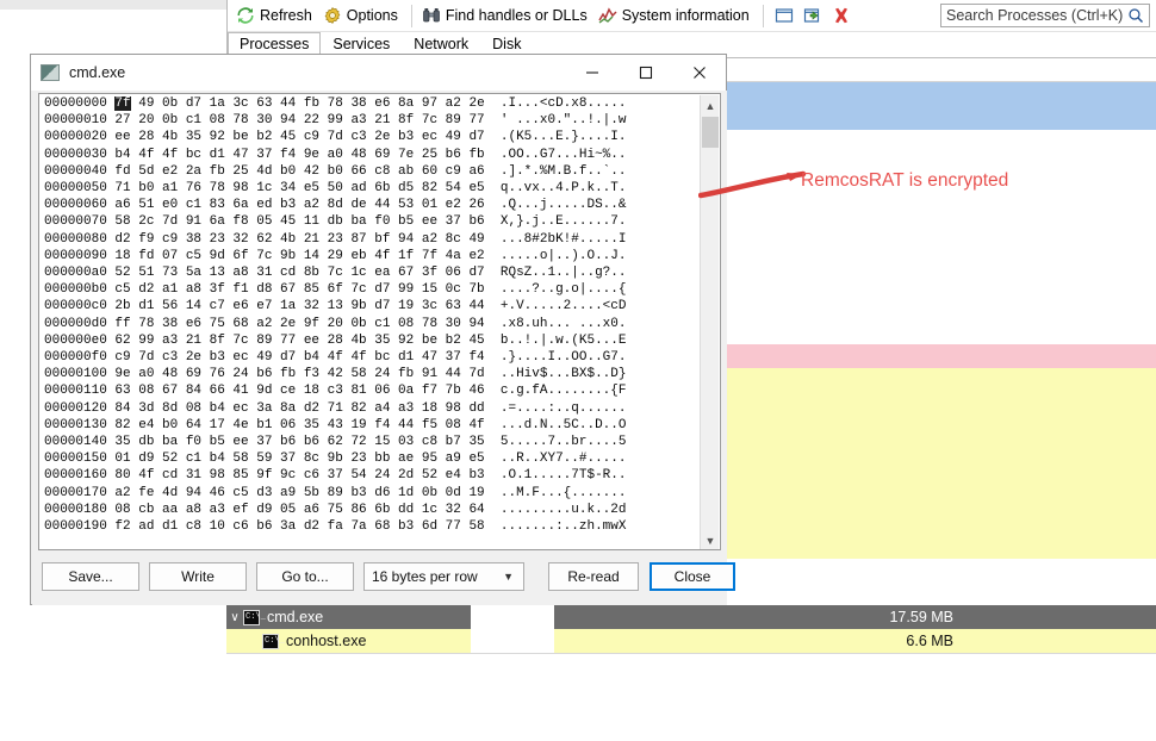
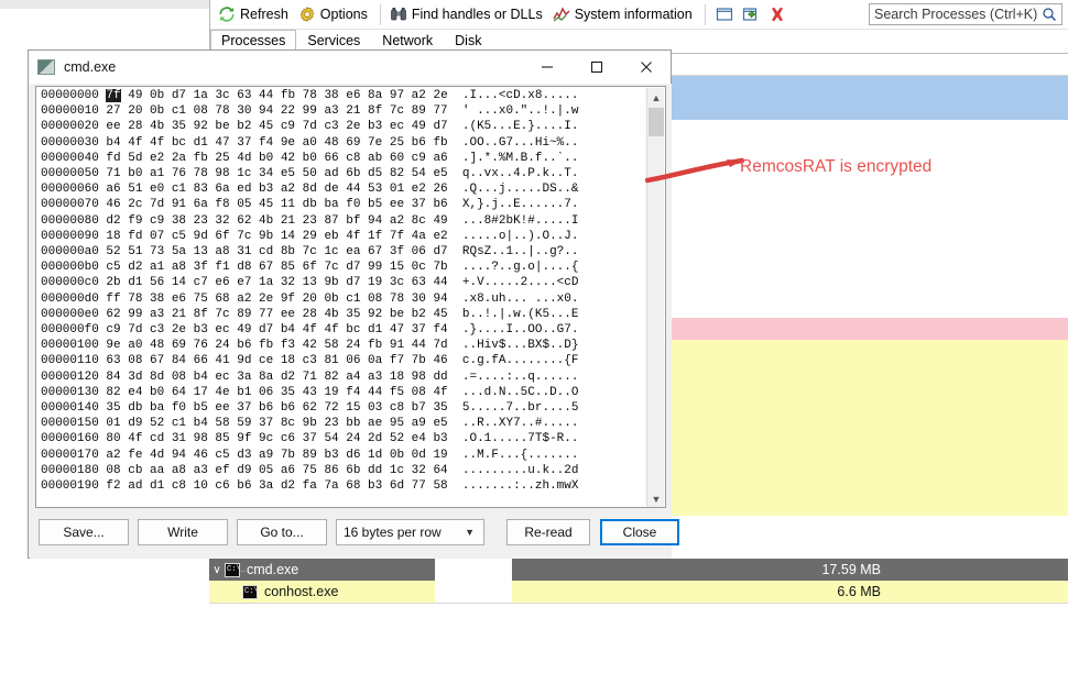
  Refresh
  Options
  Find handles or DLLs
  System information
  Search Processes (Ctrl+K)
  Processes
  Services
  Network
  Disk
  ∨
  cmd.exe
  17.59 MB
  conhost.exe
  6.6 MB
  cmd.exe
  00000000 7f 49 0b d7 1a 3c 63 44 fb 78 38 e6 8a 97 a2 2e .I...<cD.x8.....
  00000010 27 20 0b c1 08 78 30 94 22 99 a3 21 8f 7c 89 77 ' ...x0."..!.|.w
  00000020 ee 28 4b 35 92 be b2 45 c9 7d c3 2e b3 ec 49 d7 .(K5...E.}....I.
  00000030 b4 4f 4f bc d1 47 37 f4 9e a0 48 69 7e 25 b6 fb .OO..G7...Hi~%..
  00000040 fd 5d e2 2a fb 25 4d b0 42 b0 66 c8 ab 60 c9 a6 .].*.%M.B.f..`..
  00000050 71 b0 a1 76 78 98 1c 34 e5 50 ad 6b d5 82 54 e5 q..vx..4.P.k..T.
  00000060 a6 51 e0 c1 83 6a ed b3 a2 8d de 44 53 01 e2 26 .Q...j.....DS..&
- 00000070 58 2c 7d 91 6a f8 05 45 11 db ba f0 b5 ee 37 b6 X,}.j..E......7.
+ 00000070 46 2c 7d 91 6a f8 05 45 11 db ba f0 b5 ee 37 b6 X,}.j..E......7.
  00000080 d2 f9 c9 38 23 32 62 4b 21 23 87 bf 94 a2 8c 49 ...8#2bK!#.....I
  00000090 18 fd 07 c5 9d 6f 7c 9b 14 29 eb 4f 1f 7f 4a e2 .....o|..).O..J.
  000000a0 52 51 73 5a 13 a8 31 cd 8b 7c 1c ea 67 3f 06 d7 RQsZ..1..|..g?..
  000000b0 c5 d2 a1 a8 3f f1 d8 67 85 6f 7c d7 99 15 0c 7b ....?..g.o|....{
  000000c0 2b d1 56 14 c7 e6 e7 1a 32 13 9b d7 19 3c 63 44 +.V.....2....<cD
  000000d0 ff 78 38 e6 75 68 a2 2e 9f 20 0b c1 08 78 30 94 .x8.uh... ...x0.
  000000e0 62 99 a3 21 8f 7c 89 77 ee 28 4b 35 92 be b2 45 b..!.|.w.(K5...E
  000000f0 c9 7d c3 2e b3 ec 49 d7 b4 4f 4f bc d1 47 37 f4 .}....I..OO..G7.
  00000100 9e a0 48 69 76 24 b6 fb f3 42 58 24 fb 91 44 7d ..Hiv$...BX$..D}
  00000110 63 08 67 84 66 41 9d ce 18 c3 81 06 0a f7 7b 46 c.g.fA........{F
  00000120 84 3d 8d 08 b4 ec 3a 8a d2 71 82 a4 a3 18 98 dd .=....:..q......
  00000130 82 e4 b0 64 17 4e b1 06 35 43 19 f4 44 f5 08 4f ...d.N..5C..D..O
  00000140 35 db ba f0 b5 ee 37 b6 b6 62 72 15 03 c8 b7 35 5.....7..br....5
  00000150 01 d9 52 c1 b4 58 59 37 8c 9b 23 bb ae 95 a9 e5 ..R..XY7..#.....
  00000160 80 4f cd 31 98 85 9f 9c c6 37 54 24 2d 52 e4 b3 .O.1.....7T$-R..
- 00000170 a2 fe 4d 94 46 c5 d3 a9 5b 89 b3 d6 1d 0b 0d 19 ..M.F...{.......
+ 00000170 a2 fe 4d 94 46 c5 d3 a9 7b 89 b3 d6 1d 0b 0d 19 ..M.F...{.......
  00000180 08 cb aa a8 a3 ef d9 05 a6 75 86 6b dd 1c 32 64 .........u.k..2d
  00000190 f2 ad d1 c8 10 c6 b6 3a d2 fa 7a 68 b3 6d 77 58 .......:..zh.mwX
  ▲
  ▼
  Save...
  Write
  Go to...
  16 bytes per row
  ▼
  Re-read
  Close
  RemcosRAT is encrypted
